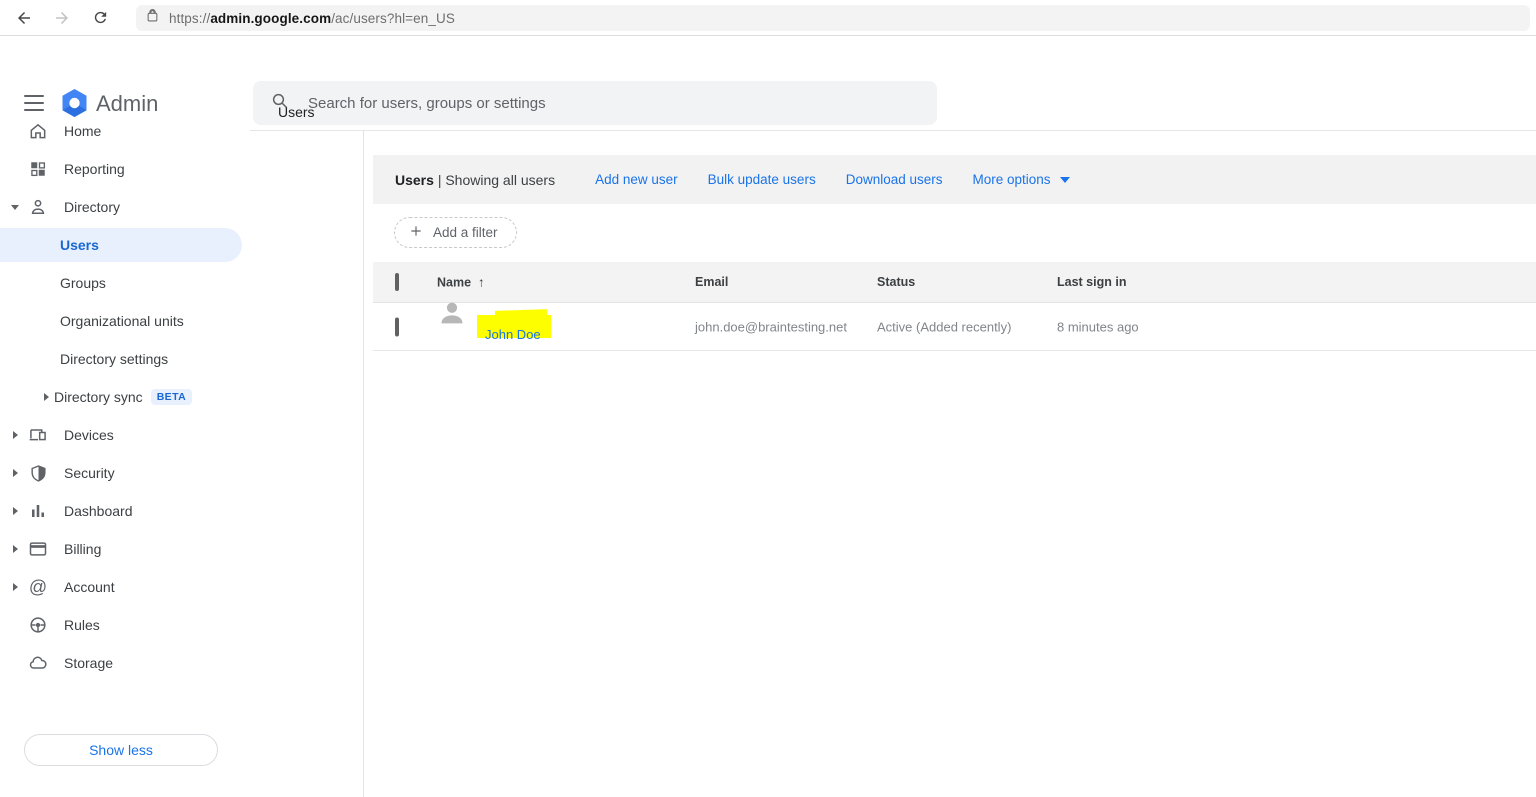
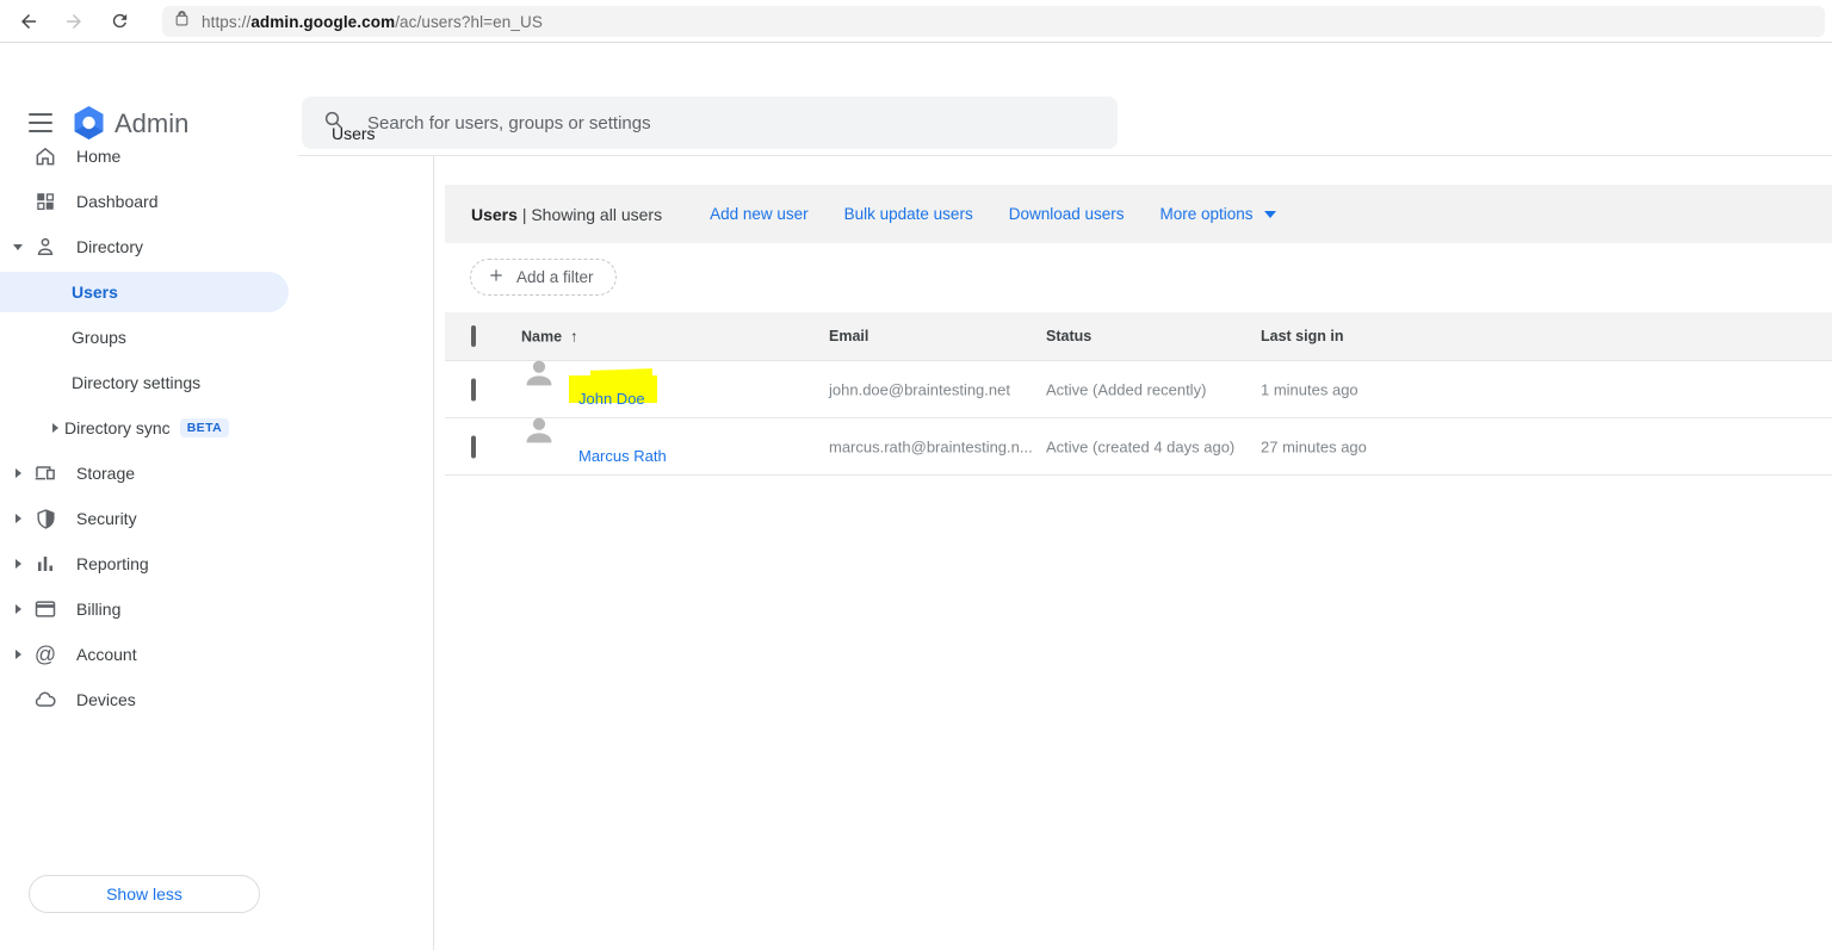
  https://admin.google.com/ac/users?hl=en_US
  Admin
  Search for users, groups or settings
  Users
  Home
- Reporting
+ Dashboard
  Directory
  Users
  Groups
- Organizational units
  Directory settings
  Directory sync
  BETA
- Devices
+ Storage
  Security
- Dashboard
+ Reporting
  Billing
  @
  Account
- Rules
- Storage
+ Devices
  Show less
  Users | Showing all users
  Add new user
  Bulk update users
  Download users
  More options
  Add a filter
  Name
  ↑
  Email
  Status
  Last sign in
  John Doe
  john.doe@braintesting.net
  Active (Added recently)
- 8 minutes ago
+ 1 minutes ago
+ Marcus Rath
+ marcus.rath@braintesting.n...
+ Active (created 4 days ago)
+ 27 minutes ago
